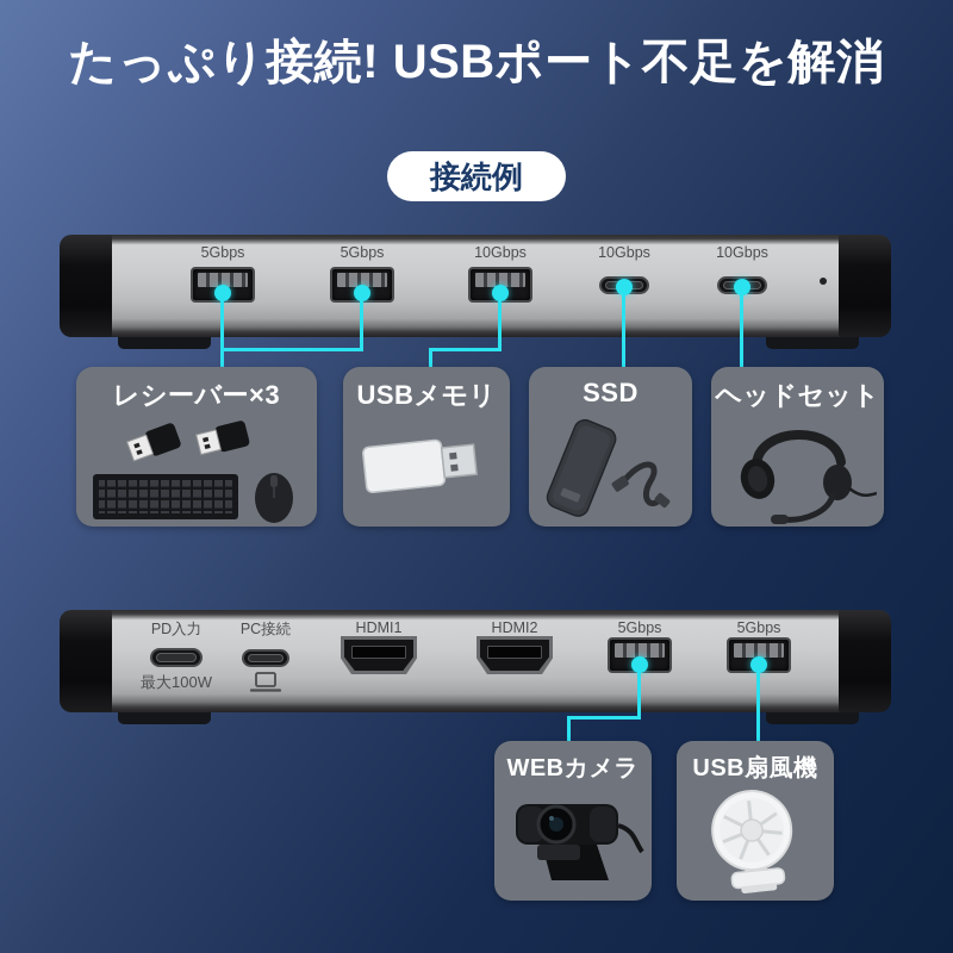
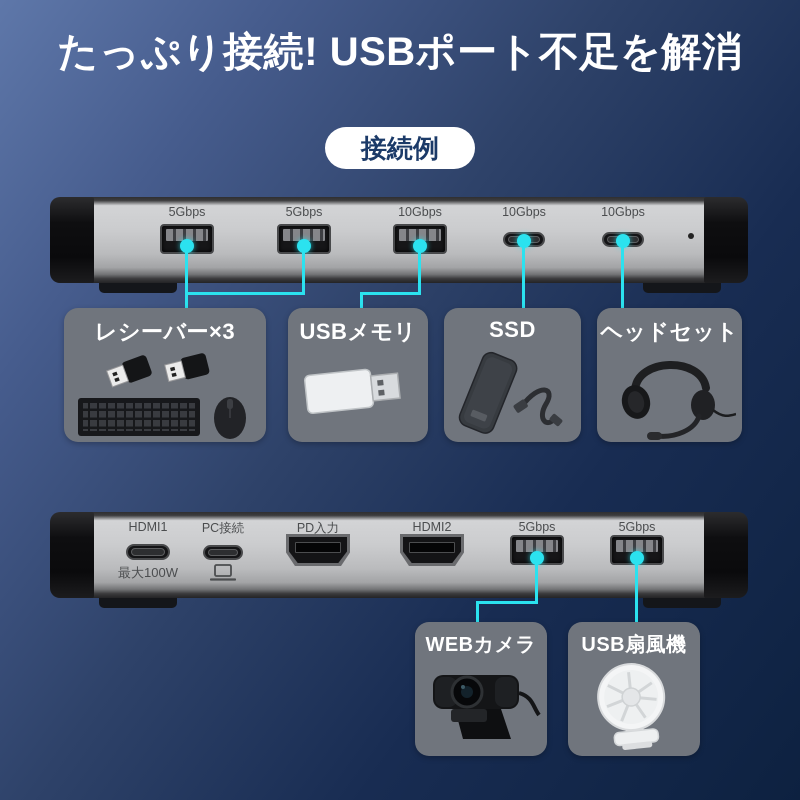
  たっぷり接続! USBポート不足を解消
  接続例
  5Gbps
  5Gbps
  10Gbps
  10Gbps
  10Gbps
  レシーバー×3
  USBメモリ
  SSD
  ヘッドセット
- PD入力
+ HDMI1
  PC接続
- HDMI1
+ PD入力
  HDMI2
  5Gbps
  5Gbps
  最大100W
  WEBカメラ
  USB扇風機
